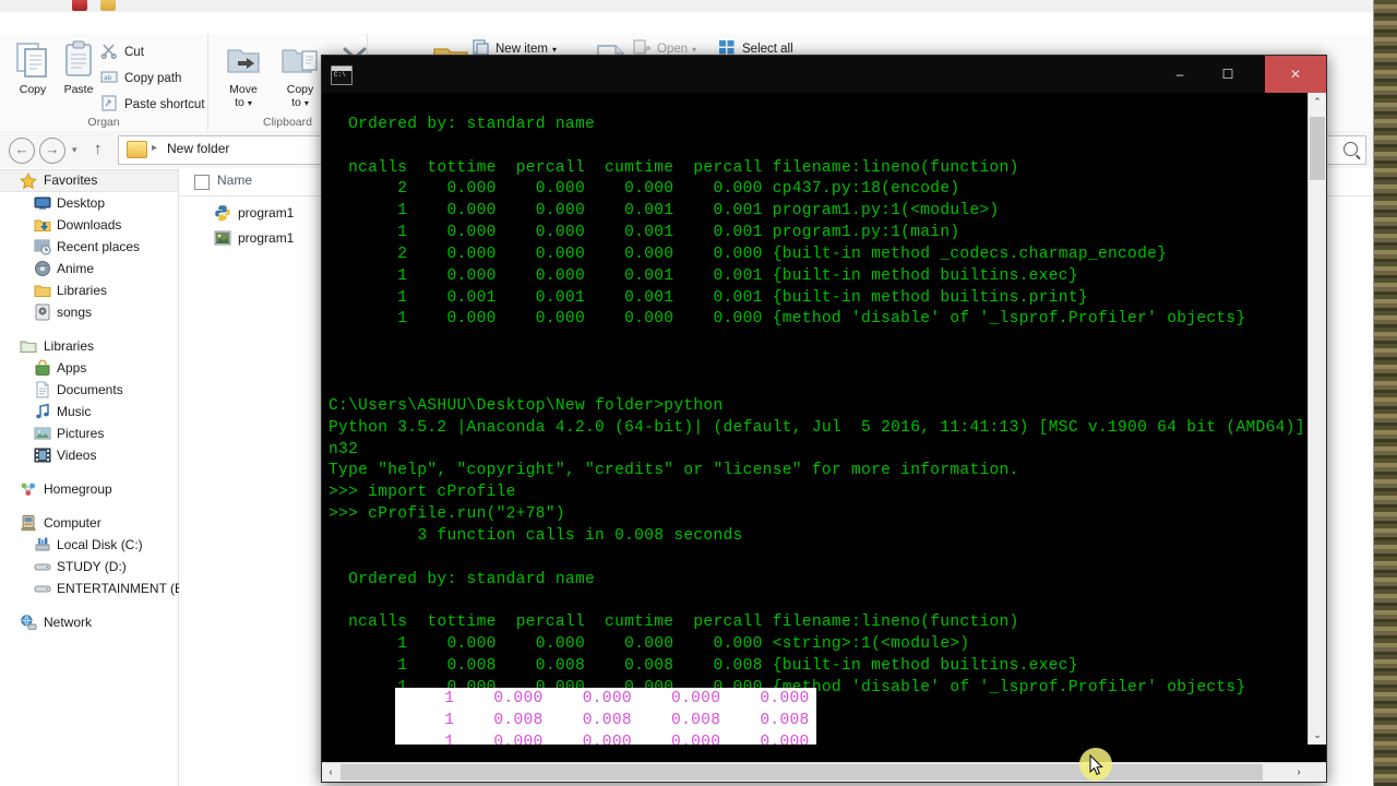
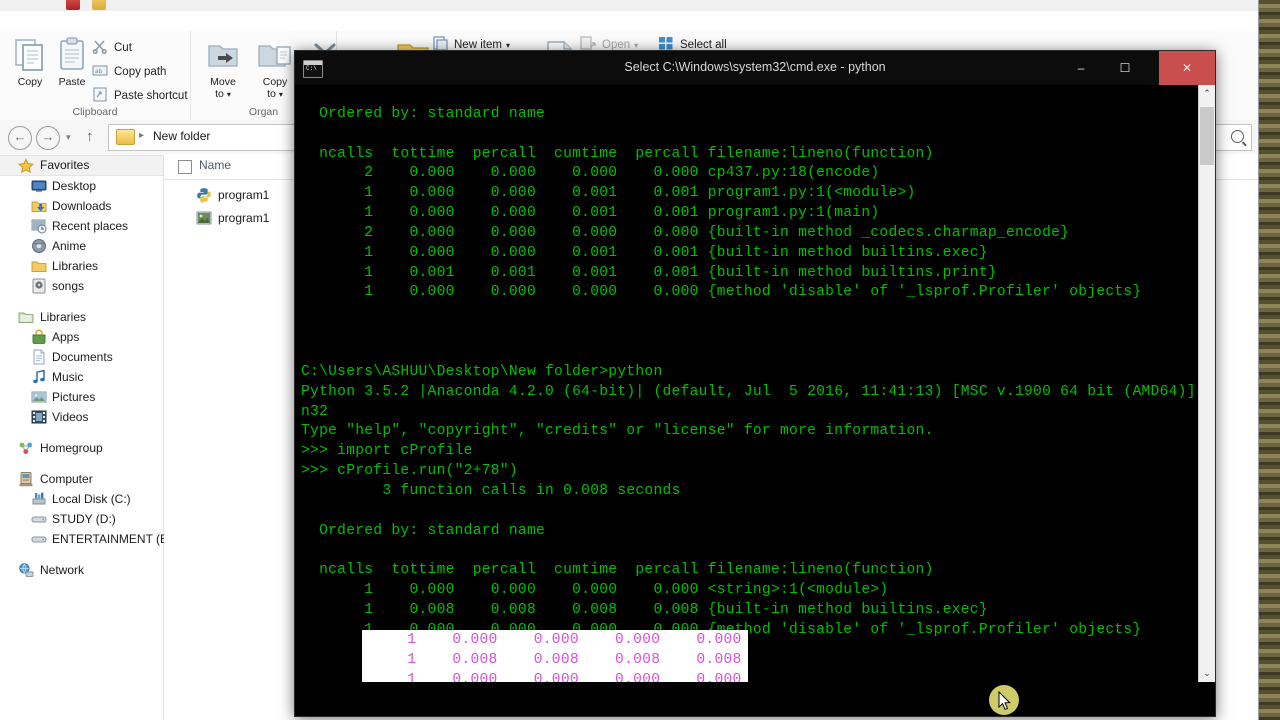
  Copy
  Paste
  Cut
  Copy path
  Paste shortcut
- Organ
+ Clipboard
  Move
  to ▾
  Copy
  to ▾
- Clipboard
+ Organ
  New item ▾
  Open ▾
  Select all
  ←
  →
  ▾
  ↑
  ▸
  New folder
  Favorites
  Desktop
  Downloads
  Recent places
  Anime
  Libraries
  songs
  Libraries
  Apps
  Documents
  Music
  Pictures
  Videos
  Homegroup
  Computer
  Local Disk (C:)
  STUDY (D:)
  ENTERTAINMENT (
  Network
  Name
  program1
  program1
+ Select C:\Windows\system32\cmd.exe - python
  –
  ☐
  ✕
  Ordered by: standard name
  ncalls tottime percall cumtime percall filename:lineno(function)
  2 0.000 0.000 0.000 0.000 cp437.py:18(encode)
  1 0.000 0.000 0.001 0.001 program1.py:1(<module>)
  1 0.000 0.000 0.001 0.001 program1.py:1(main)
  2 0.000 0.000 0.000 0.000 {built-in method _codecs.charmap_encode}
  1 0.000 0.000 0.001 0.001 {built-in method builtins.exec}
  1 0.001 0.001 0.001 0.001 {built-in method builtins.print}
  1 0.000 0.000 0.000 0.000 {method 'disable' of '_lsprof.Profiler' objects}
  C:\Users\ASHUU\Desktop\New folder>python
  Python 3.5.2 |Anaconda 4.2.0 (64-bit)| (default, Jul 5 2016, 11:41:13) [MSC v.1900 64 bit (AMD64)]
  n32
  Type "help", "copyright", "credits" or "license" for more information.
  >>> import cProfile
  >>> cProfile.run("2+78")
  3 function calls in 0.008 seconds
  Ordered by: standard name
  ncalls tottime percall cumtime percall filename:lineno(function)
  1 0.000 0.000 0.000 0.000 <string>:1(<module>)
  1 0.008 0.008 0.008 0.008 {built-in method builtins.exec}
  1 0.000 0.000 0.000 0.000
  1 0.008 0.008 0.008 0.008
  1 0.000 0.000 0.000 0.000
  ⌃
  ⌄
- ‹
- ›
